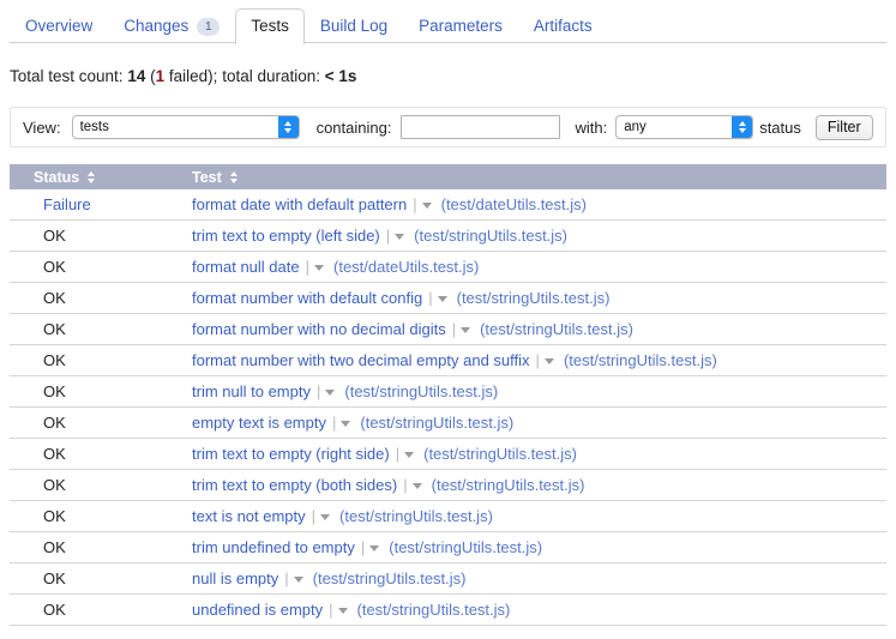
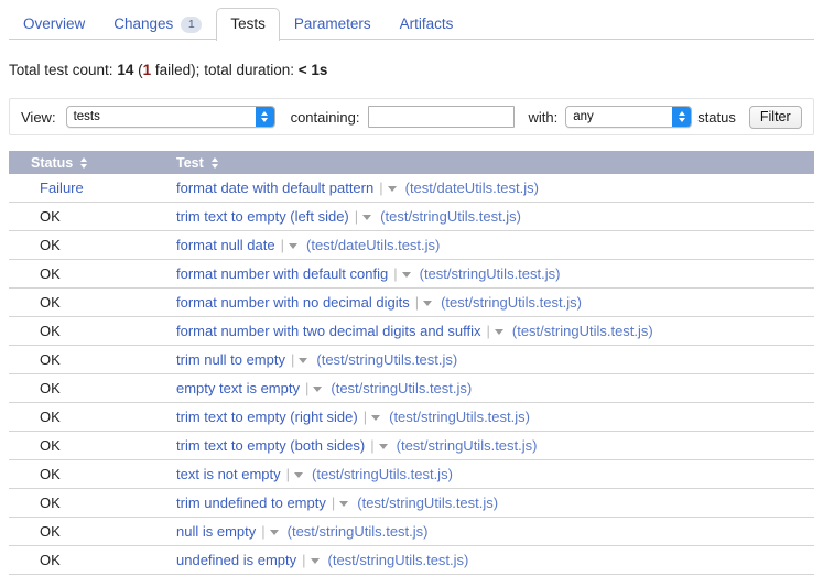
  Overview
  Changes
  1
  Tests
- Build Log
  Parameters
  Artifacts
  Total test count: 14 (1 failed); total duration: < 1s
  View:
  tests
  containing:
  with:
  any
  status
  Filter
  Status	Test
  Failure	format date with default pattern | (test/dateUtils.test.js)
  OK	trim text to empty (left side) | (test/stringUtils.test.js)
  OK	format null date | (test/dateUtils.test.js)
  OK	format number with default config | (test/stringUtils.test.js)
  OK	format number with no decimal digits | (test/stringUtils.test.js)
- OK	format number with two decimal empty and suffix | (test/stringUtils.test.js)
+ OK	format number with two decimal digits and suffix | (test/stringUtils.test.js)
  OK	trim null to empty | (test/stringUtils.test.js)
  OK	empty text is empty | (test/stringUtils.test.js)
  OK	trim text to empty (right side) | (test/stringUtils.test.js)
  OK	trim text to empty (both sides) | (test/stringUtils.test.js)
  OK	text is not empty | (test/stringUtils.test.js)
  OK	trim undefined to empty | (test/stringUtils.test.js)
  OK	null is empty | (test/stringUtils.test.js)
  OK	undefined is empty | (test/stringUtils.test.js)
